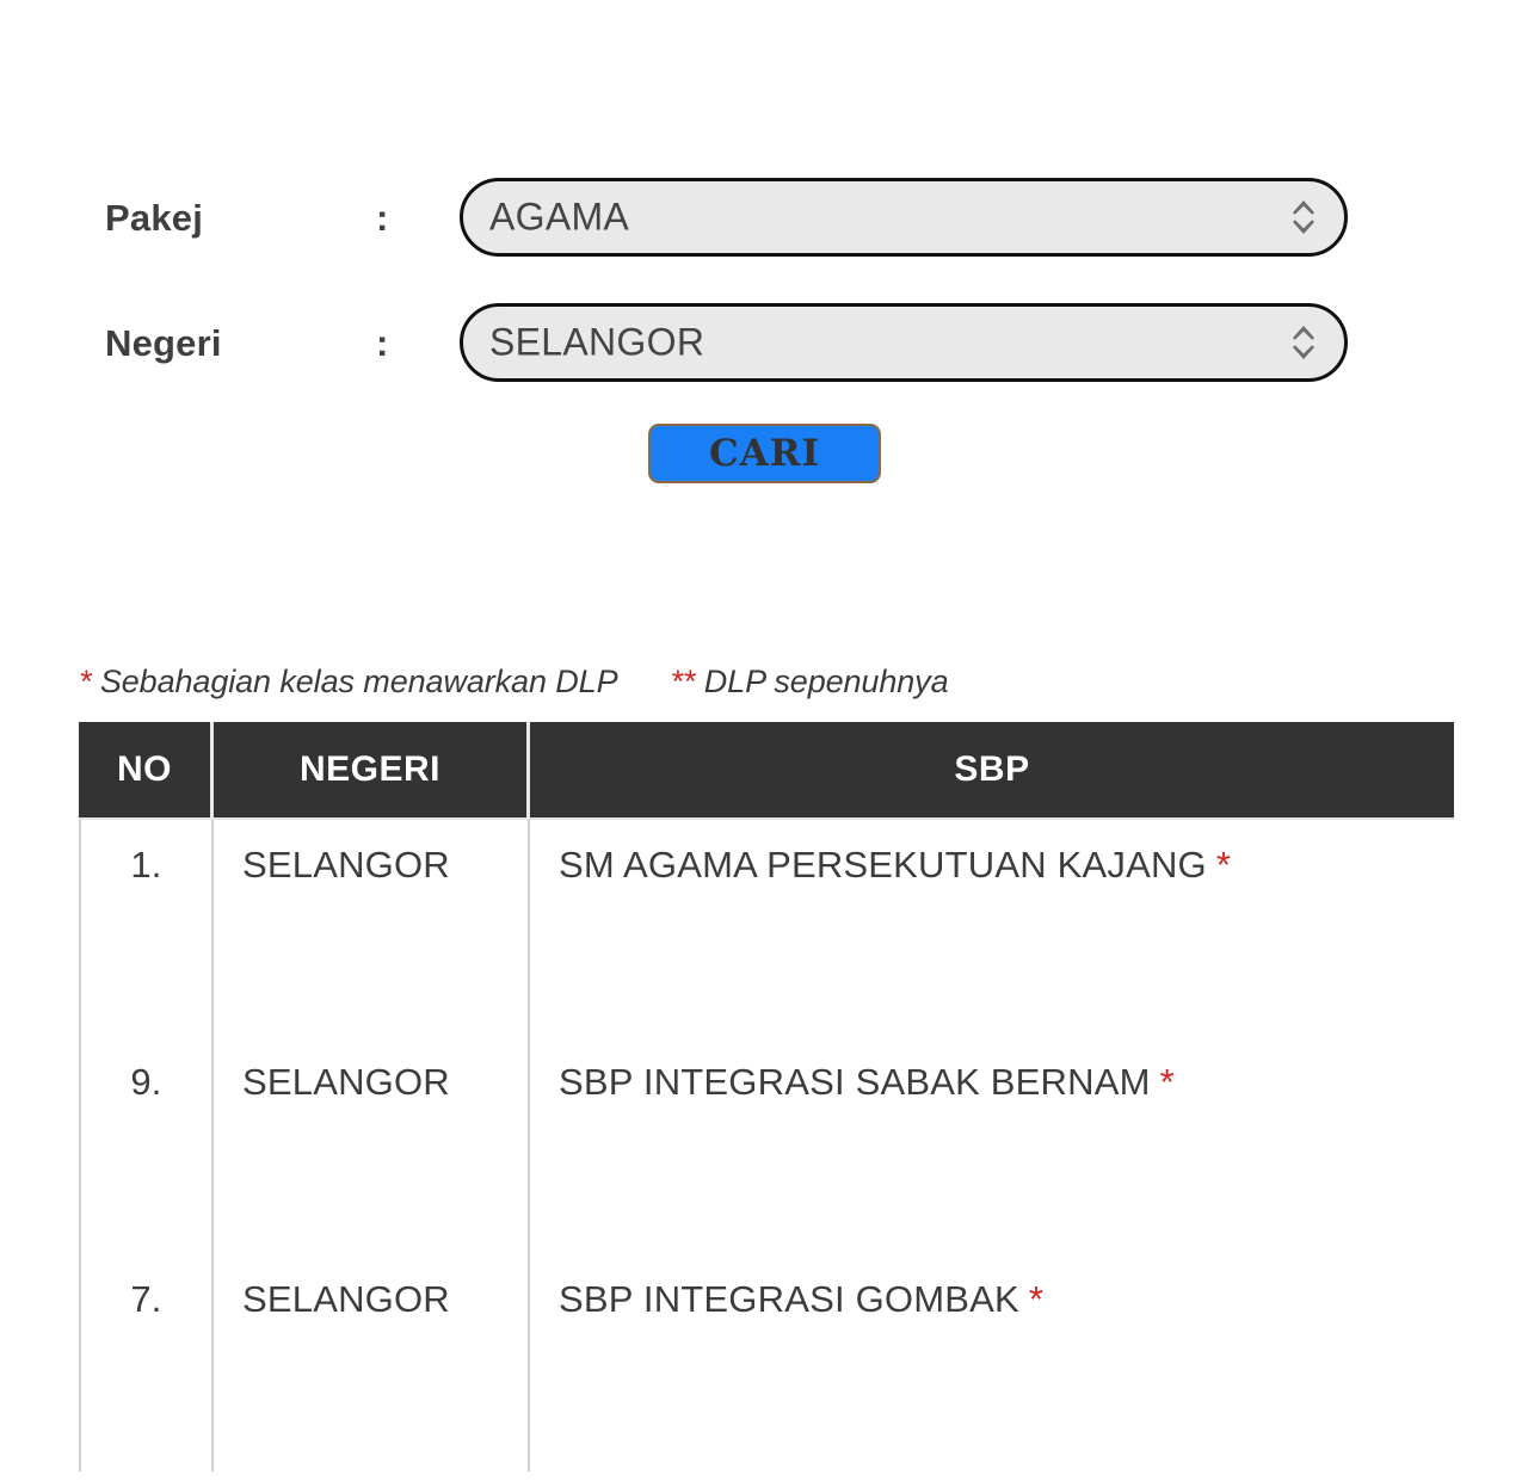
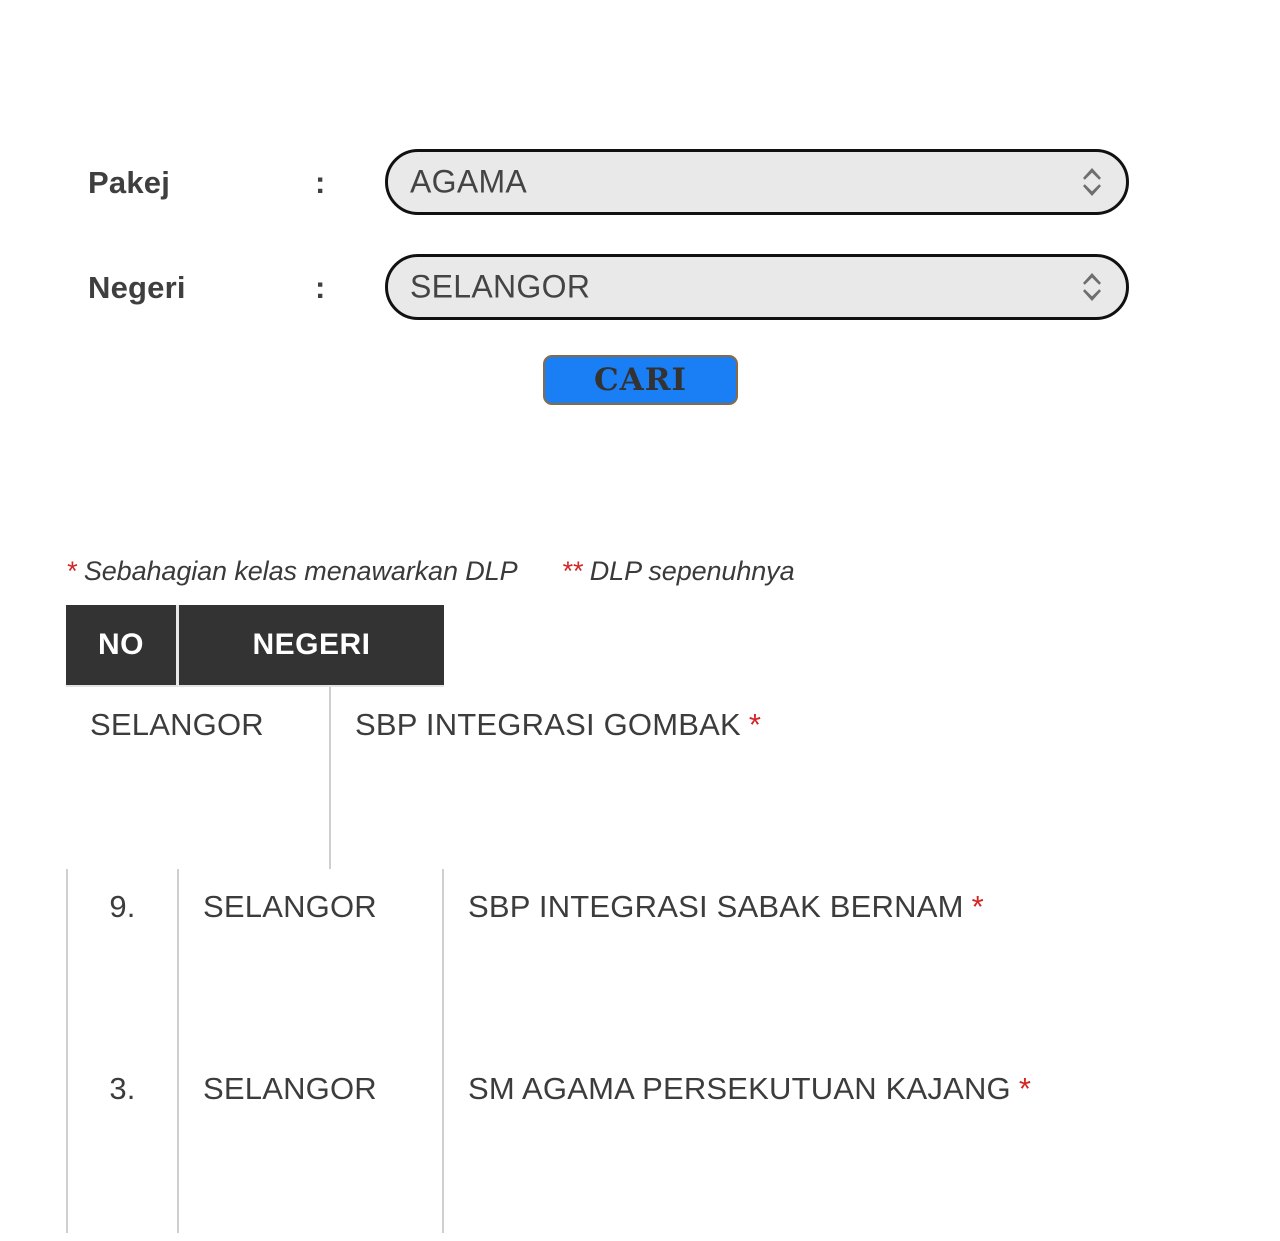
  Pakej
  :
  AGAMA
  Negeri
  :
  SELANGOR
  CARI
  * Sebahagian kelas menawarkan DLP ** DLP sepenuhnya
  NO
  NEGERI
- SBP
- 1.
  SELANGOR
- SM AGAMA PERSEKUTUAN KAJANG *
+ SBP INTEGRASI GOMBAK *
  9.
  SELANGOR
  SBP INTEGRASI SABAK BERNAM *
- 7.
+ 3.
  SELANGOR
- SBP INTEGRASI GOMBAK *
+ SM AGAMA PERSEKUTUAN KAJANG *
